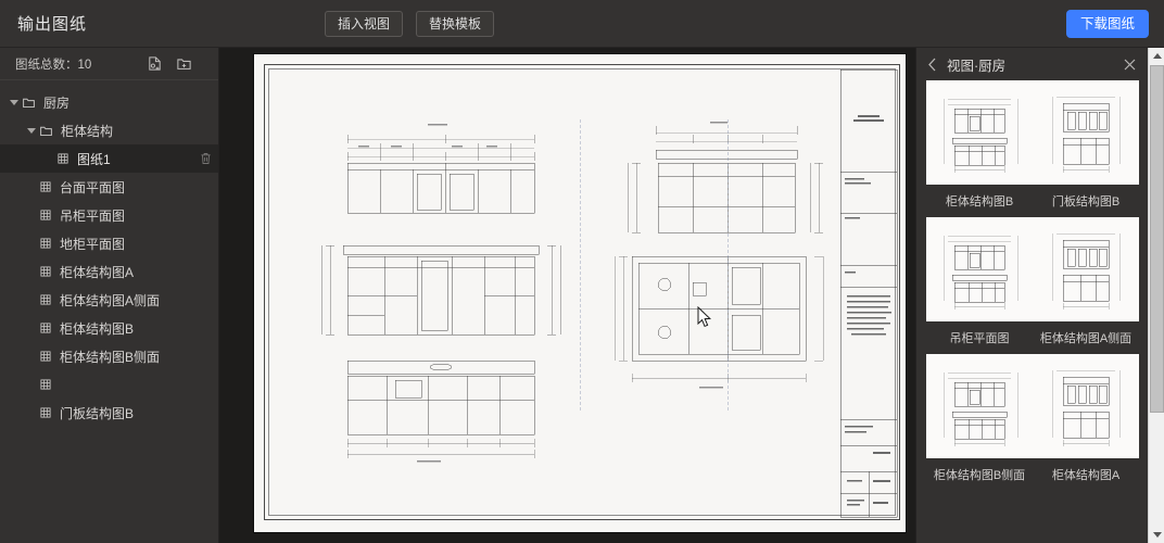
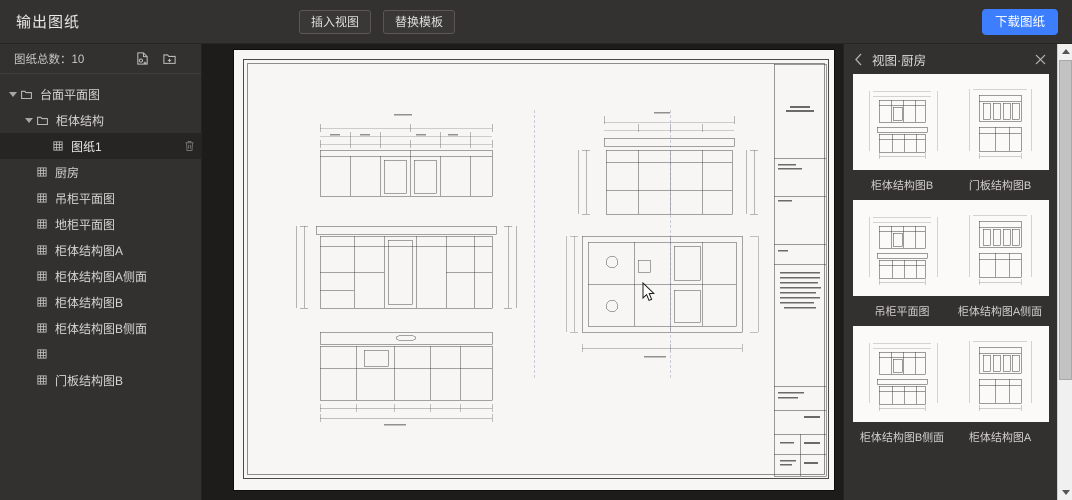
  输出图纸
  插入视图
  替换模板
  下载图纸
  图纸总数：10
- 厨房
+ 台面平面图
  柜体结构
  图纸1
- 台面平面图
+ 厨房
  吊柜平面图
  地柜平面图
  柜体结构图A
  柜体结构图A侧面
  柜体结构图B
  柜体结构图B侧面
  门板结构图B
  视图·厨房
  柜体结构图B
  门板结构图B
  吊柜平面图
  柜体结构图A侧面
  柜体结构图B侧面
  柜体结构图A
